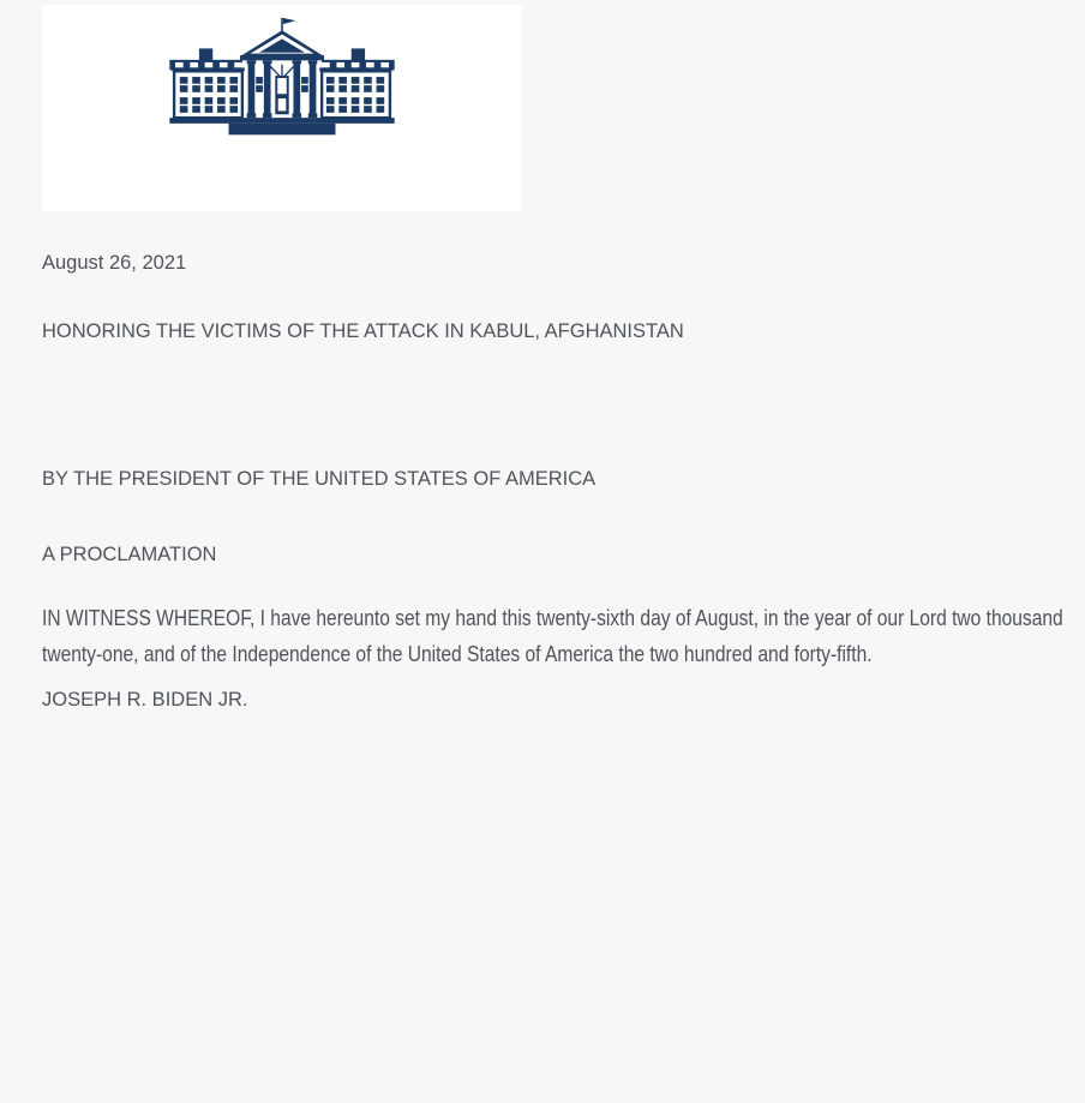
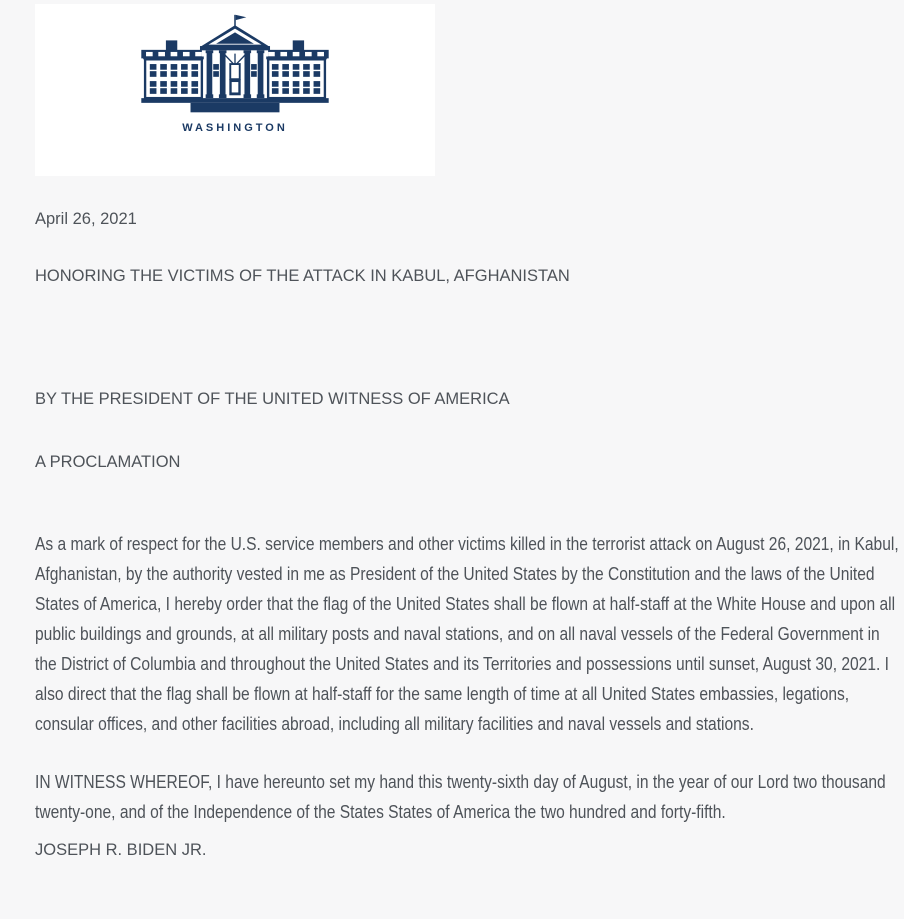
+ WASHINGTON
- August 26, 2021
+ April 26, 2021
  HONORING THE VICTIMS OF THE ATTACK IN KABUL, AFGHANISTAN
- BY THE PRESIDENT OF THE UNITED STATES OF AMERICA
+ BY THE PRESIDENT OF THE UNITED WITNESS OF AMERICA
  A PROCLAMATION
+ As a mark of respect for the U.S. service members and other victims killed in the terrorist attack on August 26, 2021, in Kabul, Afghanistan, by the authority vested in me as President of the United States by the Constitution and the laws of the United States of America, I hereby order that the flag of the United States shall be flown at half-staff at the White House and upon all public buildings and grounds, at all military posts and naval stations, and on all naval vessels of the Federal Government in the District of Columbia and throughout the United States and its Territories and possessions until sunset, August 30, 2021. I also direct that the flag shall be flown at half-staff for the same length of time at all United States embassies, legations, consular offices, and other facilities abroad, including all military facilities and naval vessels and stations.
- IN WITNESS WHEREOF, I have hereunto set my hand this twenty-sixth day of August, in the year of our Lord two thousand twenty-one, and of the Independence of the United States of America the two hundred and forty-fifth.
+ IN WITNESS WHEREOF, I have hereunto set my hand this twenty-sixth day of August, in the year of our Lord two thousand twenty-one, and of the Independence of the States States of America the two hundred and forty-fifth.
  JOSEPH R. BIDEN JR.
